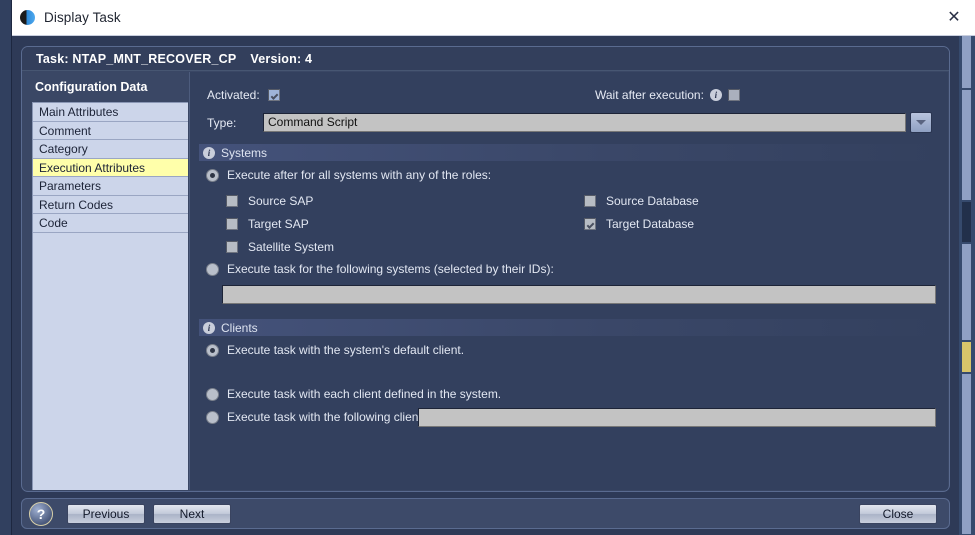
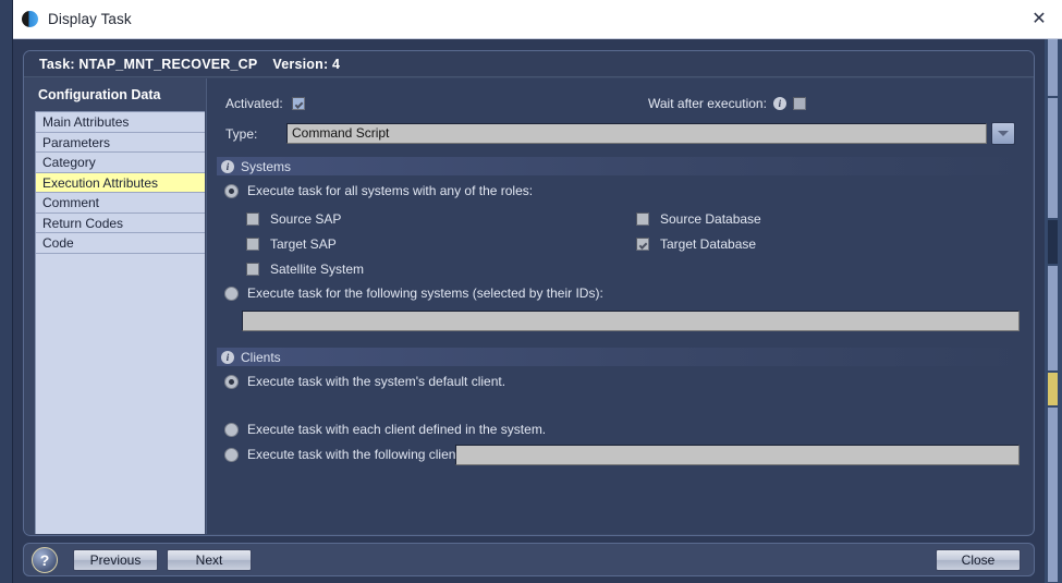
  Display Task
  ✕
  Task: NTAP_MNT_RECOVER_CP
  Version: 4
  Configuration Data
  Main Attributes
- Comment
+ Parameters
  Category
  Execution Attributes
- Parameters
+ Comment
  Return Codes
  Code
  Activated:
  Wait after execution:
  i
  Type:
  Command Script
  i
  Systems
- Execute after for all systems with any of the roles:
+ Execute task for all systems with any of the roles:
  Source SAP
  Target SAP
  Satellite System
  Source Database
  Target Database
  Execute task for the following systems (selected by their IDs):
  i
  Clients
  Execute task with the system's default client.
  Execute task with each client defined in the system.
  Execute task with the following clien
  ?
  Previous
  Next
  Close
